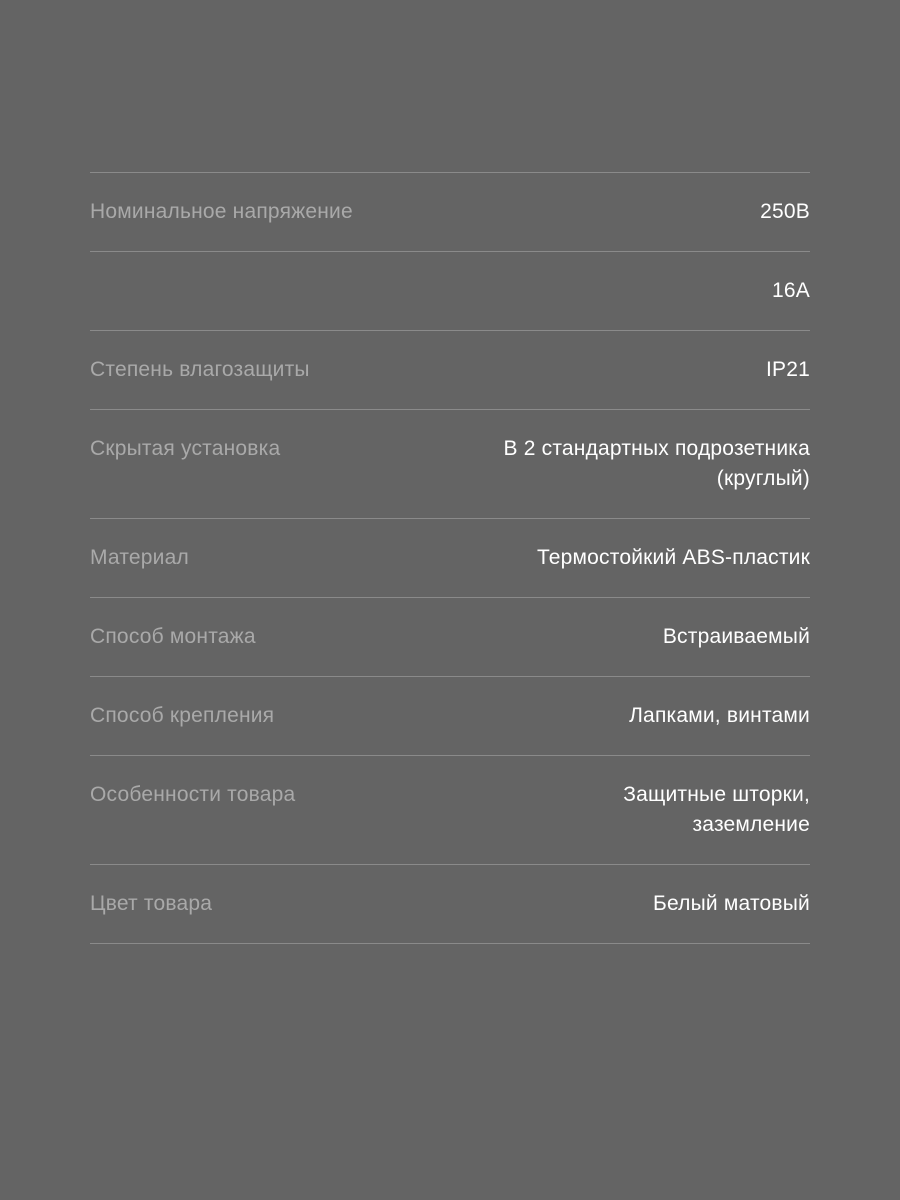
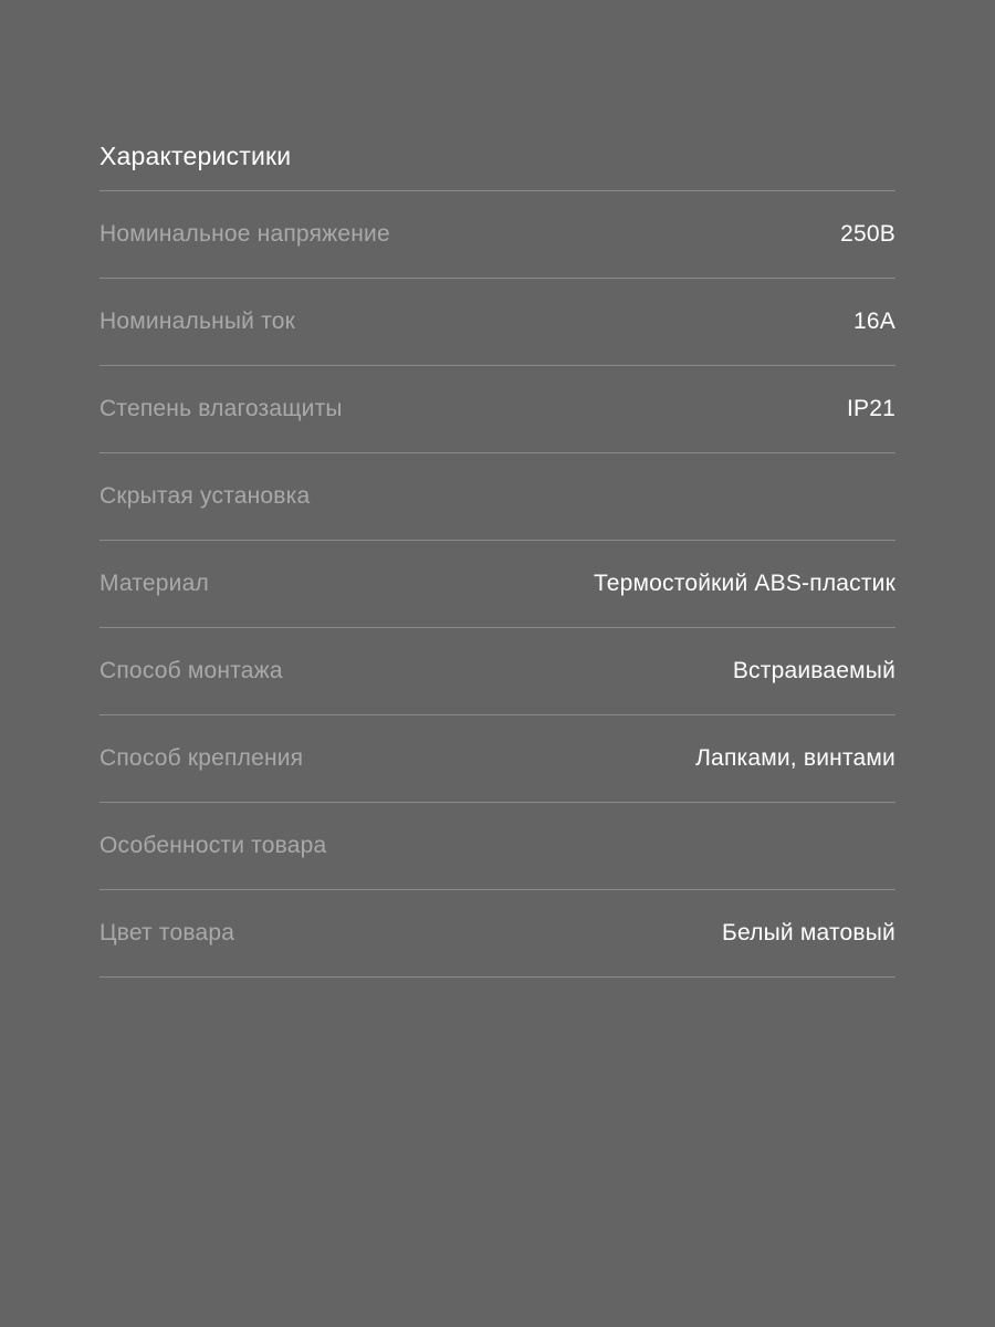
+ Характеристики
  Номинальное напряжение
  250В
+ Номинальный ток
  16А
  Степень влагозащиты
  IP21
  Скрытая установка
- В 2 стандартных подрозетника
- (круглый)
  Материал
  Термостойкий ABS-пластик
  Способ монтажа
  Встраиваемый
  Способ крепления
  Лапками, винтами
  Особенности товара
- Защитные шторки,
- заземление
  Цвет товара
  Белый матовый
